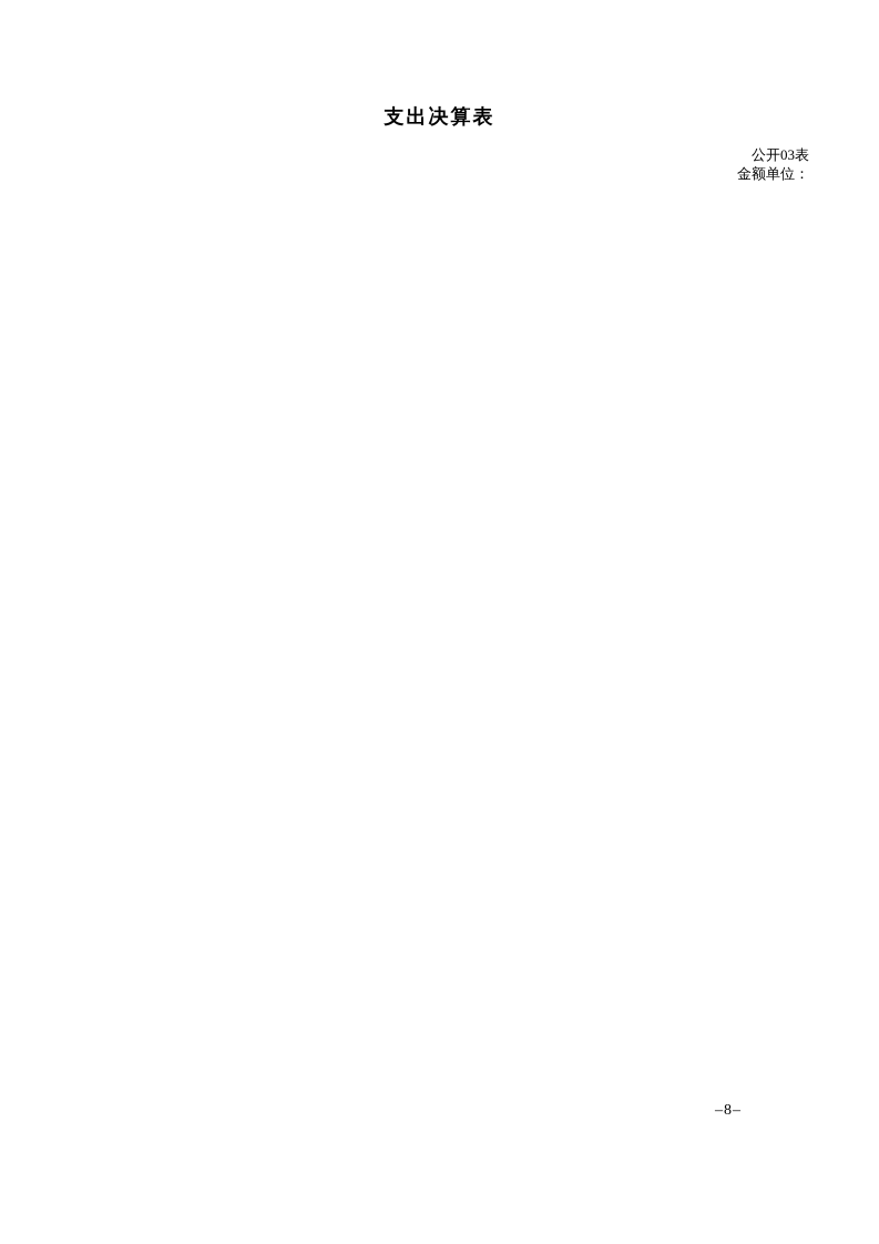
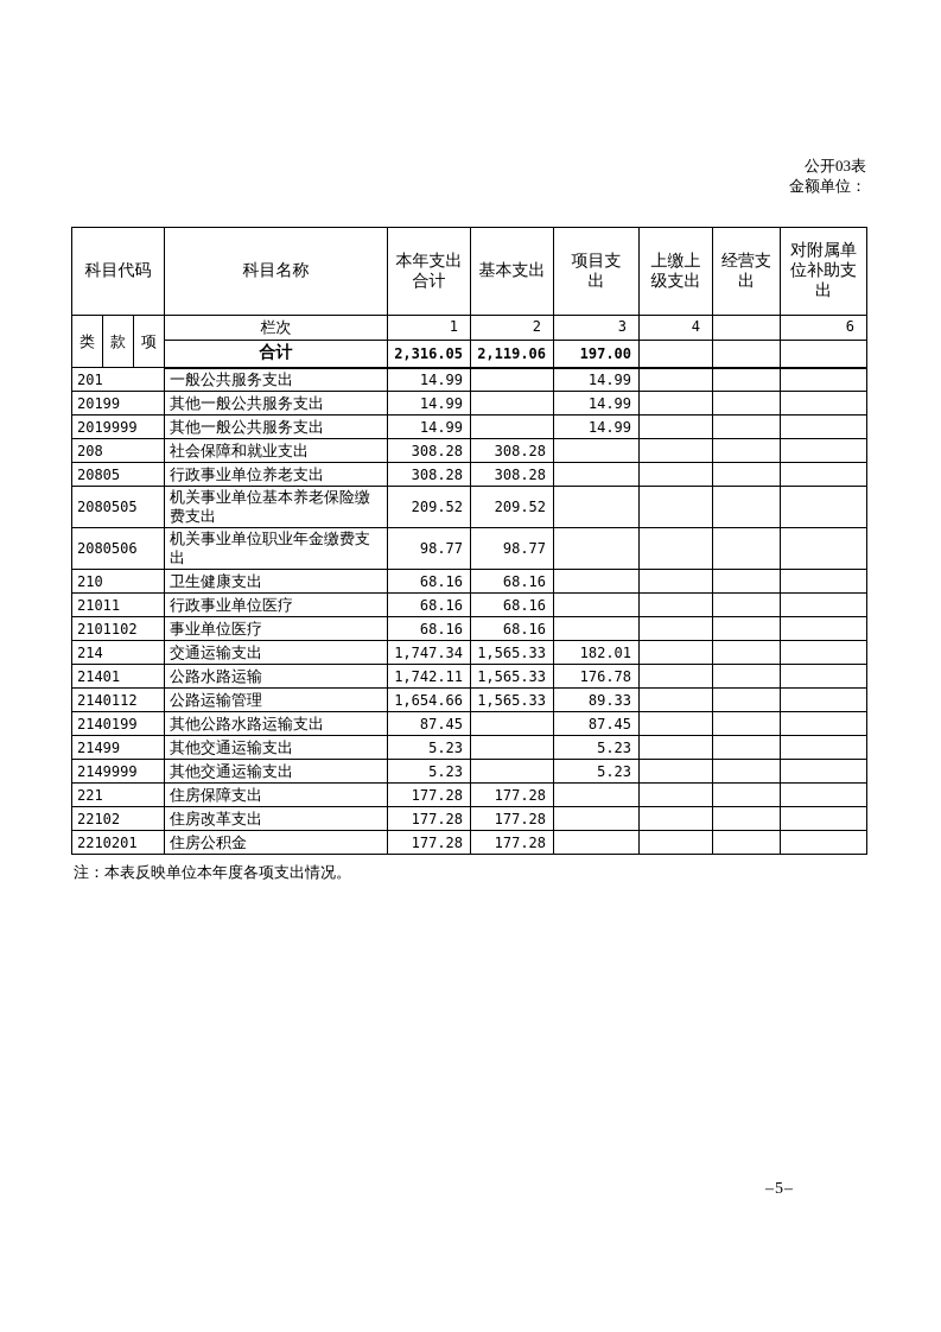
- 支出决算表
  公开03表
  金额单位：
+ 科目代码	科目名称	本年支出合计	基本支出	项目支出	上缴上级支出	经营支出	对附属单位补助支出
+ 类 款 项	栏次	1	2	3	4		6
+ 合计	2,316.05	2,119.06	197.00
+ 201	一般公共服务支出	14.99		14.99
+ 20199	其他一般公共服务支出	14.99		14.99
+ 2019999	其他一般公共服务支出	14.99		14.99
+ 208	社会保障和就业支出	308.28	308.28
+ 20805	行政事业单位养老支出	308.28	308.28
+ 2080505	机关事业单位基本养老保险缴费支出	209.52	209.52
+ 2080506	机关事业单位职业年金缴费支出	98.77	98.77
+ 210	卫生健康支出	68.16	68.16
+ 21011	行政事业单位医疗	68.16	68.16
+ 2101102	事业单位医疗	68.16	68.16
+ 214	交通运输支出	1,747.34	1,565.33	182.01
+ 21401	公路水路运输	1,742.11	1,565.33	176.78
+ 2140112	公路运输管理	1,654.66	1,565.33	89.33
+ 2140199	其他公路水路运输支出	87.45		87.45
+ 21499	其他交通运输支出	5.23		5.23
+ 2149999	其他交通运输支出	5.23		5.23
+ 221	住房保障支出	177.28	177.28
+ 22102	住房改革支出	177.28	177.28
+ 2210201	住房公积金	177.28	177.28
+ 注：本表反映单位本年度各项支出情况。
- –8–
+ –5–
